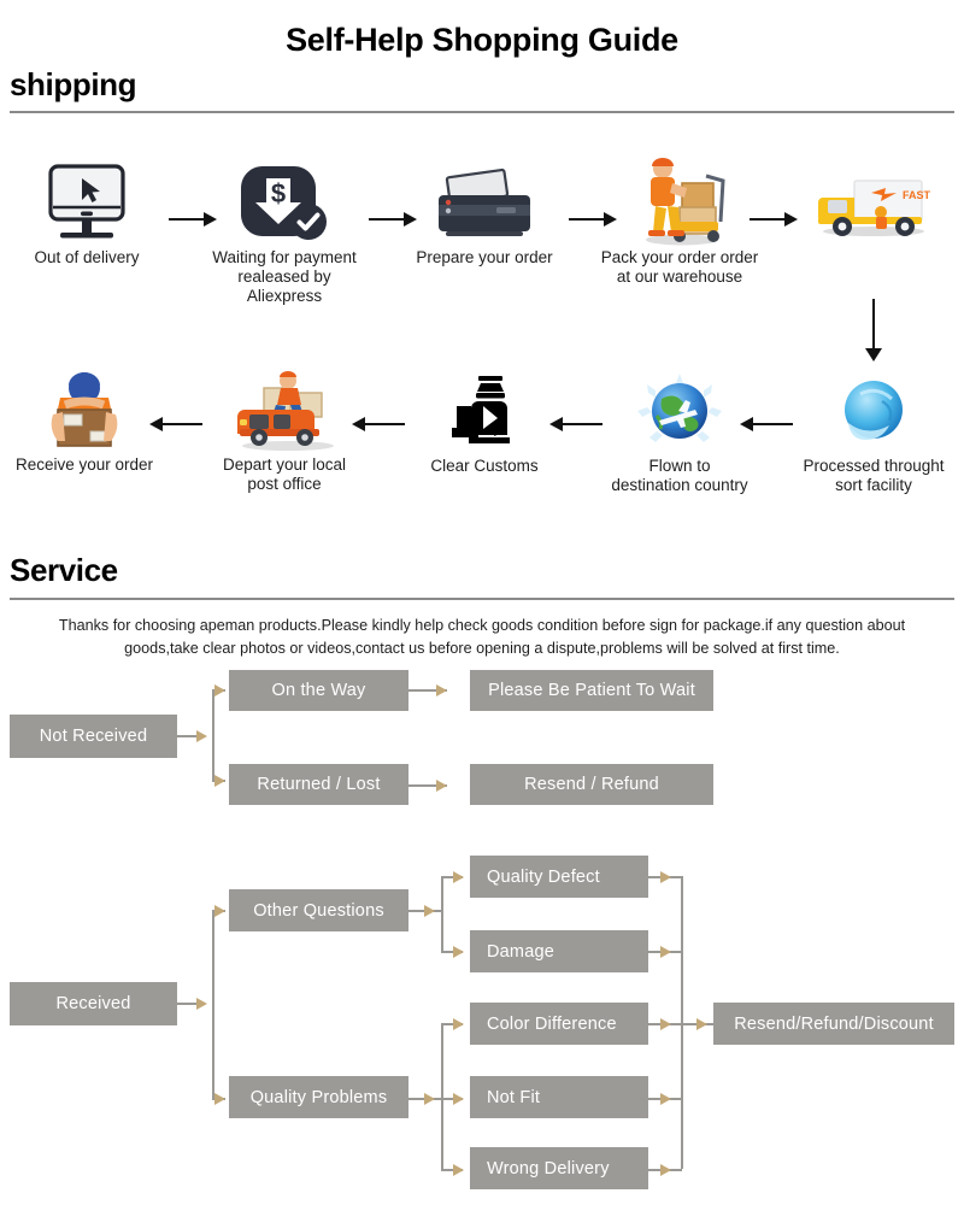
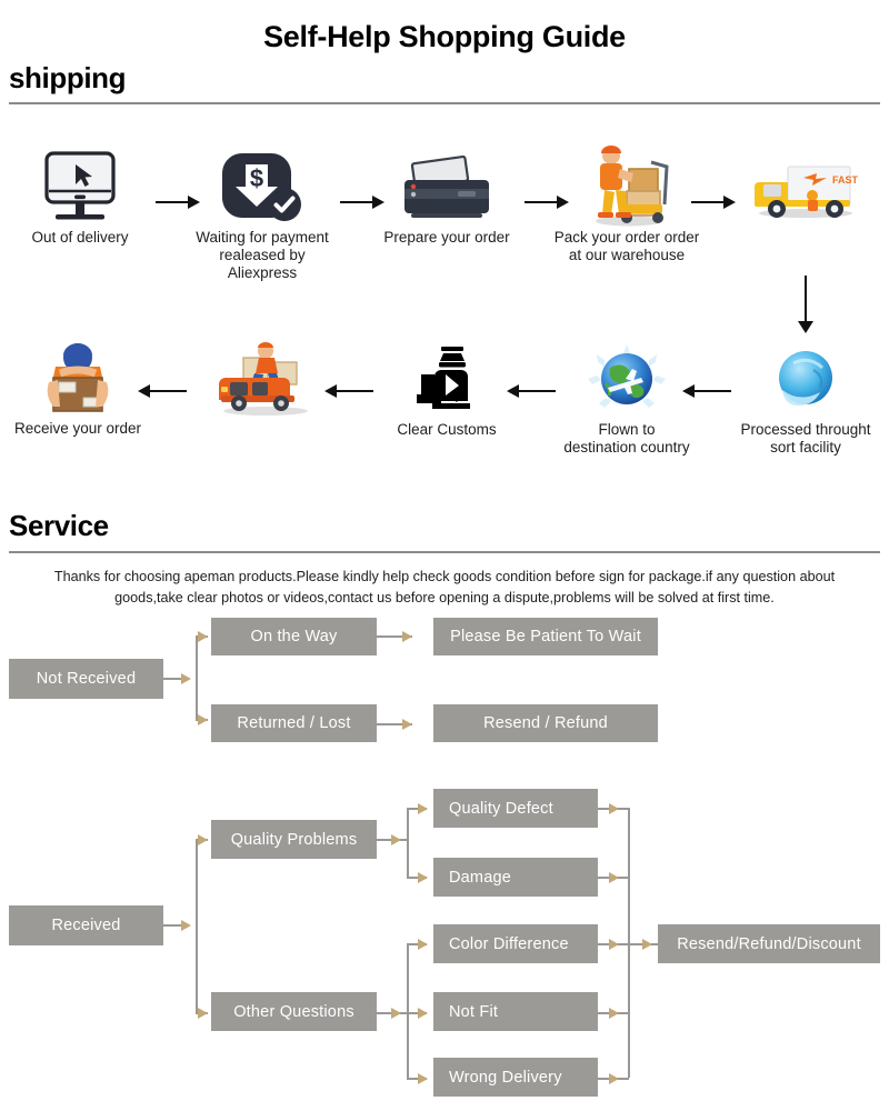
  Self-Help Shopping Guide
  shipping
  Out of delivery
  $
  Waiting for payment
  realeased by Aliexpress
  Prepare your order
  Pack your order order
  at our warehouse
  FAST
  Processed throught
  sort facility
  Flown to
  destination country
  Clear Customs
- Depart your local
- post office
  Receive your order
  Service
  Thanks for choosing apeman products.Please kindly help check goods condition before sign for package.if any question about goods,take clear photos or videos,contact us before opening a dispute,problems will be solved at first time.
  Not Received
  On the Way
  Please Be Patient To Wait
  Returned / Lost
  Resend / Refund
  Received
- Other Questions
+ Quality Problems
  Quality Defect
  Damage
- Quality Problems
+ Other Questions
  Color Difference
  Not Fit
  Wrong Delivery
  Resend/Refund/Discount
